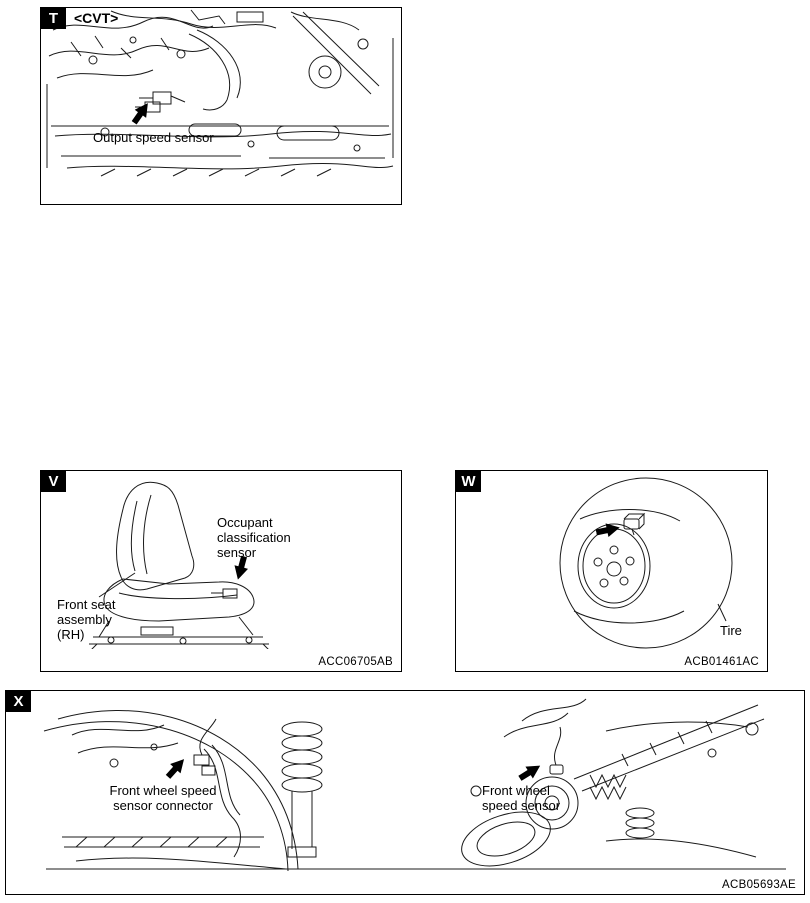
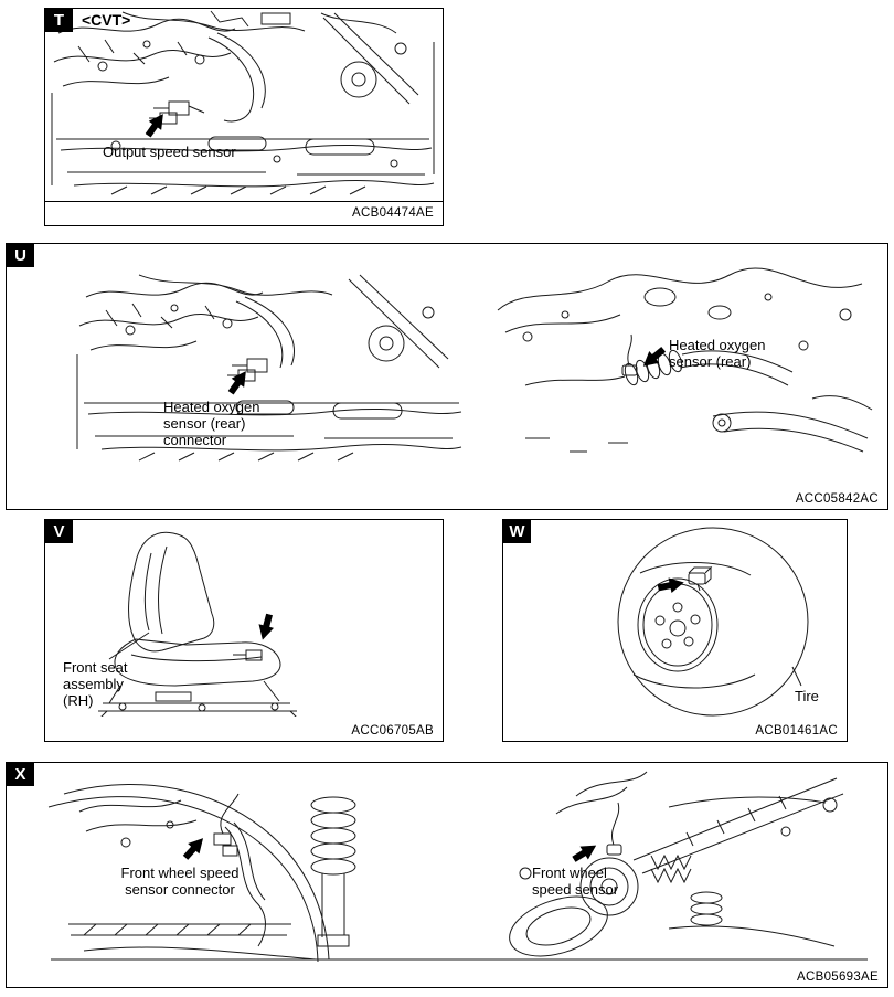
  T
  <CVT>
  Output speed sensor
+ ACB04474AE
+ U
+ Heated oxygen sensor (rear) connector
+ Heated oxygen sensor (rear)
+ ACC05842AC
  V
- Occupant classification sensor
  Front seat assembly (RH)
  ACC06705AB
  W
  Tire
  ACB01461AC
  X
  Front wheel speed sensor connector
  Front wheel speed sensor
  ACB05693AE
